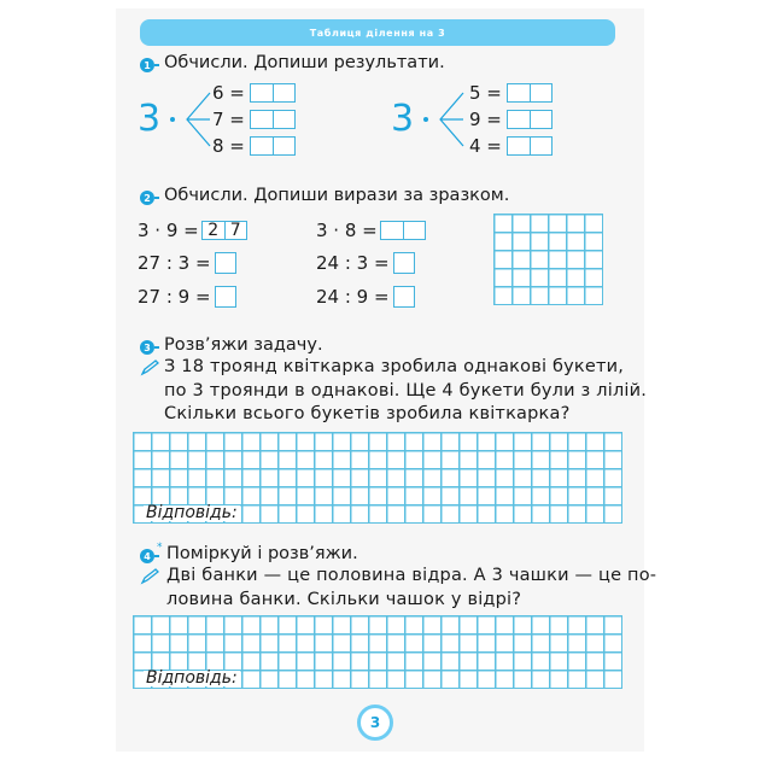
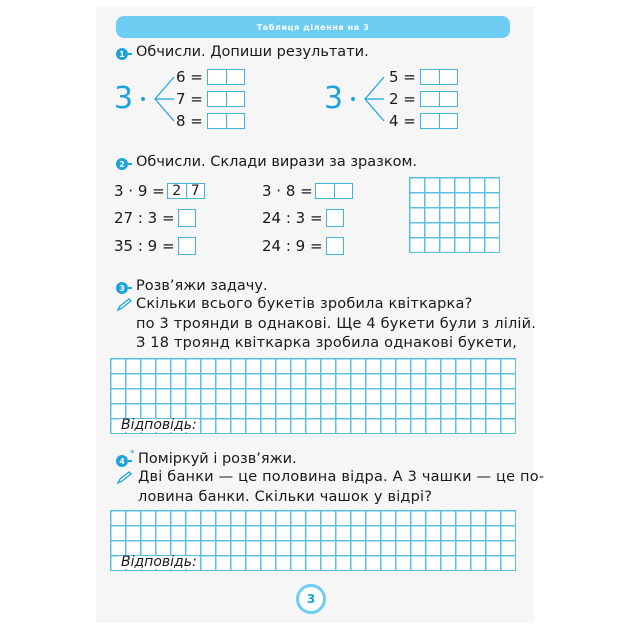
  Таблиця ділення на 3
  1
  Обчисли. Допиши результати.
  3
  6 =
  7 =
  8 =
  3
  5 =
- 9 =
+ 2 =
  4 =
  2
- Обчисли. Допиши вирази за зразком.
+ Обчисли. Склади вирази за зразком.
  3 · 9 =
  2
  7
  27 : 3 =
- 27 : 9 =
+ 35 : 9 =
  3 · 8 =
  24 : 3 =
  24 : 9 =
  3
  Розв’яжи задачу.
- З 18 троянд квіткарка зробила однакові букети,
+ Скільки всього букетів зробила квіткарка?
  по 3 троянди в однакові. Ще 4 букети були з лілій.
- Скільки всього букетів зробила квіткарка?
+ З 18 троянд квіткарка зробила однакові букети,
  Відповідь:
  4
  *
  Поміркуй і розв’яжи.
  Дві банки — це половина відра. А 3 чашки — це по-
  ловина банки. Скільки чашок у відрі?
  Відповідь:
  3
